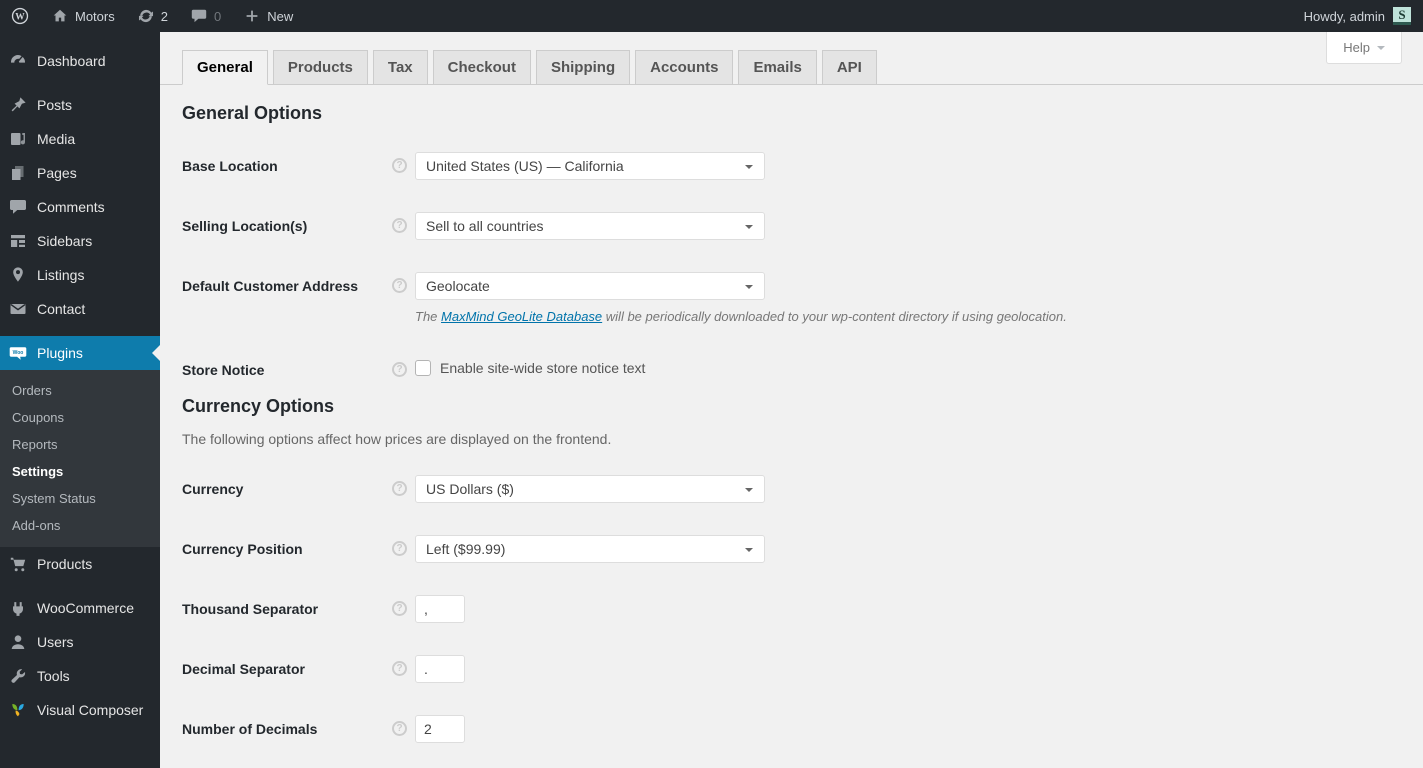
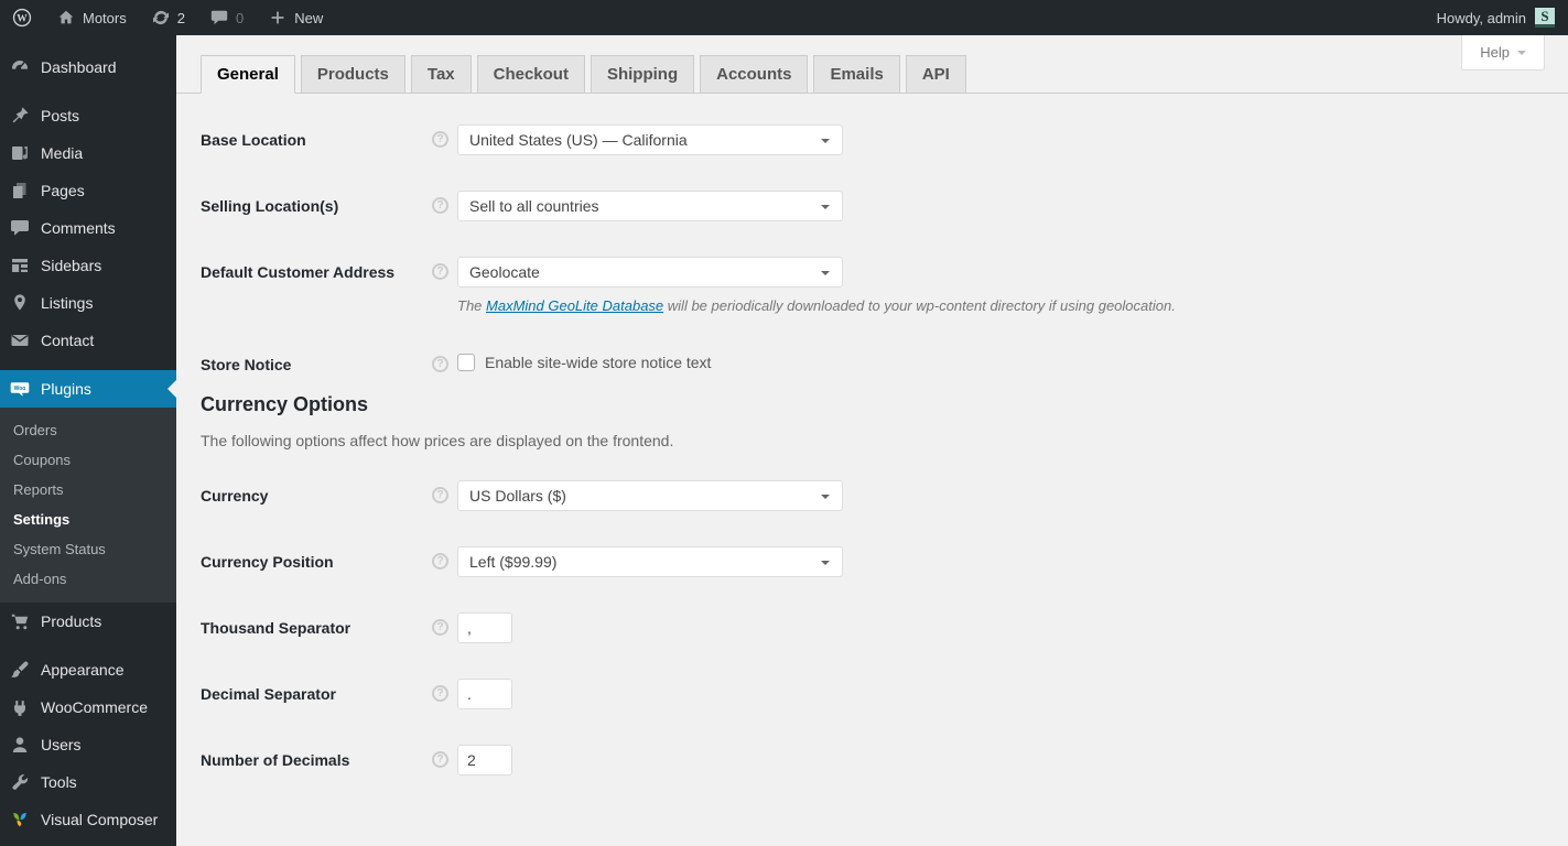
  W
  Motors
  2
  0
  New
  Howdy, admin
  S
  Dashboard
  Posts
  Media
  Pages
  Comments
  Sidebars
  Listings
  Contact
  Plugins
  Orders
  Coupons
  Reports
  Settings
  System Status
  Add-ons
  Products
+ Appearance
  WooCommerce
  Users
  Tools
  Visual Composer
  Help
  General Products Tax Checkout Shipping Accounts Emails API
- General Options
  Base Location
  ?
  United States (US) — California
  Selling Location(s)
  ?
  Sell to all countries
  Default Customer Address
  ?
  Geolocate
  The MaxMind GeoLite Database will be periodically downloaded to your wp-content directory if using geolocation.
  Store Notice
  ?
  Enable site-wide store notice text
  Currency Options
  The following options affect how prices are displayed on the frontend.
  Currency
  ?
  US Dollars ($)
  Currency Position
  ?
  Left ($99.99)
  Thousand Separator
  ?
  ,
  Decimal Separator
  ?
  .
  Number of Decimals
  ?
  2
